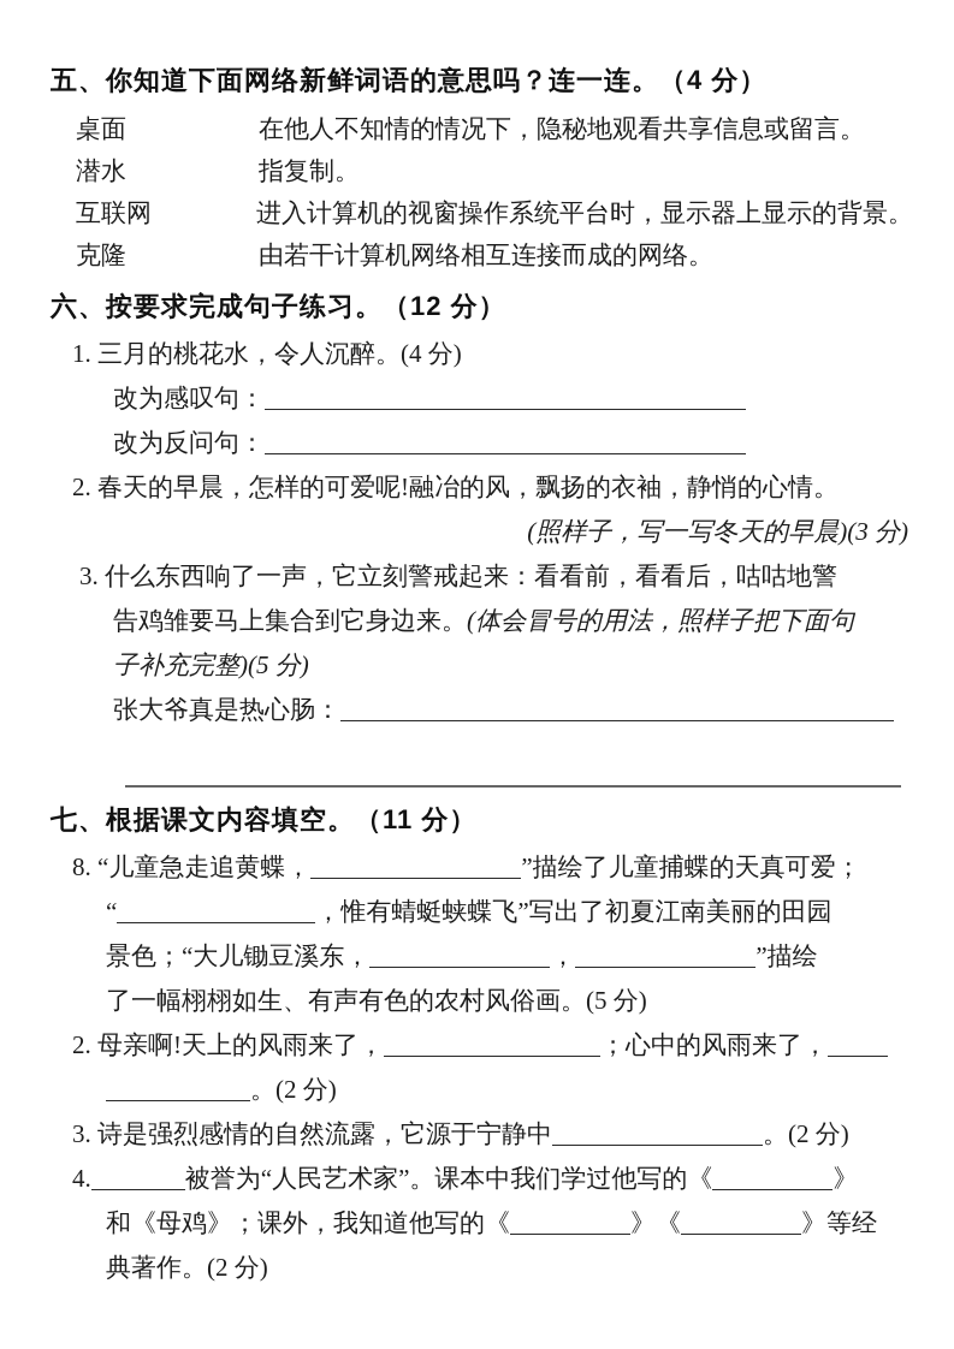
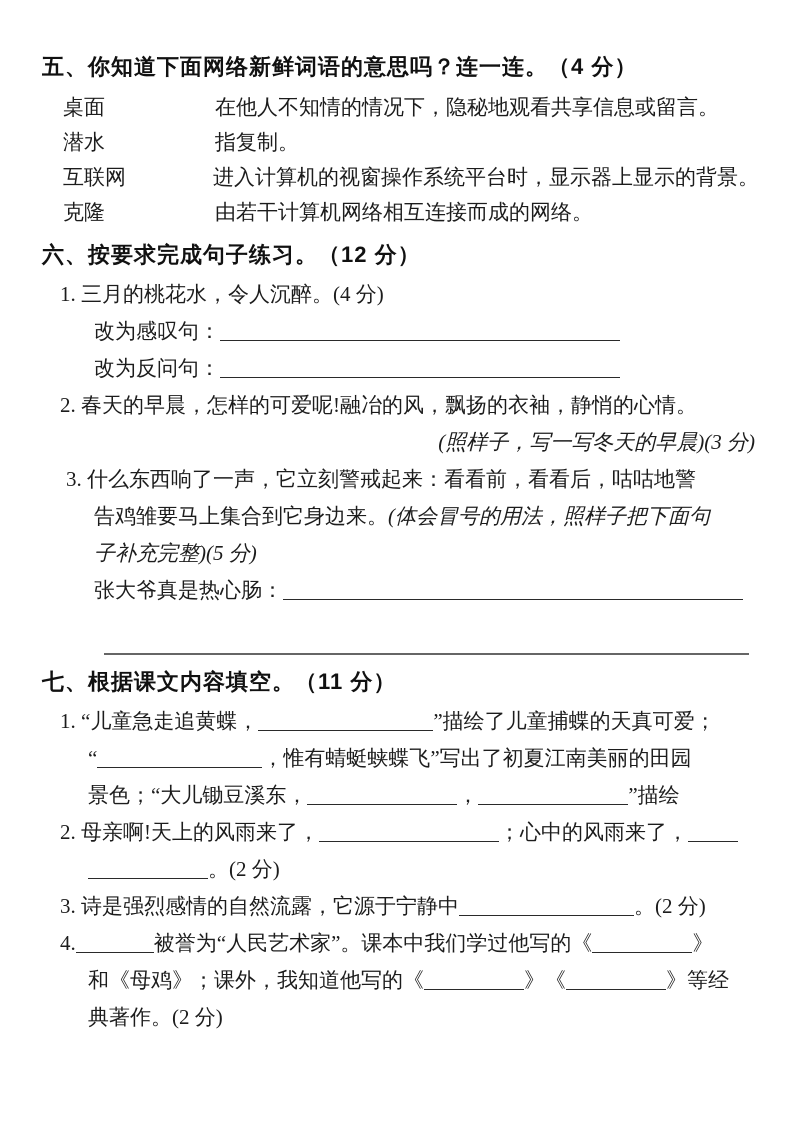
  五、你知道下面网络新鲜词语的意思吗？连一连。（4 分）
  桌面
  在他人不知情的情况下，隐秘地观看共享信息或留言。
  潜水
  指复制。
  互联网
  进入计算机的视窗操作系统平台时，显示器上显示的背景。
  克隆
  由若干计算机网络相互连接而成的网络。
  六、按要求完成句子练习。（12 分）
  1. 三月的桃花水，令人沉醉。(4 分)
  改为感叹句：
  改为反问句：
  2. 春天的早晨，怎样的可爱呢!融冶的风，飘扬的衣袖，静悄的心情。
  (照样子，写一写冬天的早晨)(3 分)
  3. 什么东西响了一声，它立刻警戒起来：看看前，看看后，咕咕地警
  告鸡雏要马上集合到它身边来。(体会冒号的用法，照样子把下面句
  子补充完整)(5 分)
  张大爷真是热心肠：
  七、根据课文内容填空。（11 分）
- 8. “儿童急走追黄蝶， ”描绘了儿童捕蝶的天真可爱；
+ 1. “儿童急走追黄蝶， ”描绘了儿童捕蝶的天真可爱；
  “ ，惟有蜻蜓蛱蝶飞”写出了初夏江南美丽的田园
  景色；“大儿锄豆溪东， ， ”描绘
- 了一幅栩栩如生、有声有色的农村风俗画。(5 分)
  2. 母亲啊!天上的风雨来了， ；心中的风雨来了，
  。(2 分)
  3. 诗是强烈感情的自然流露，它源于宁静中 。(2 分)
  4. 被誉为“人民艺术家”。课本中我们学过他写的《 》
  和《母鸡》；课外，我知道他写的《 》《 》等经
  典著作。(2 分)
